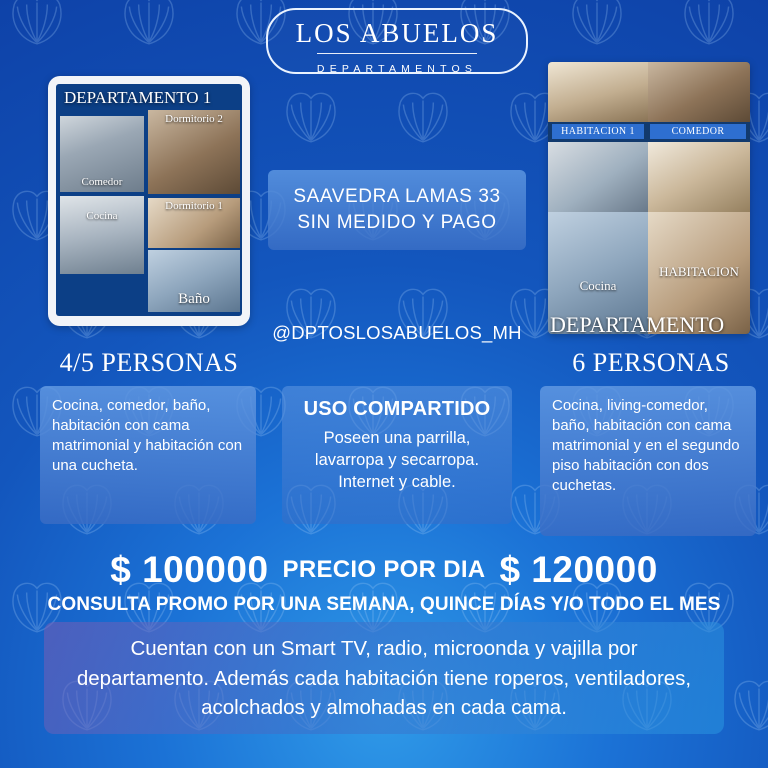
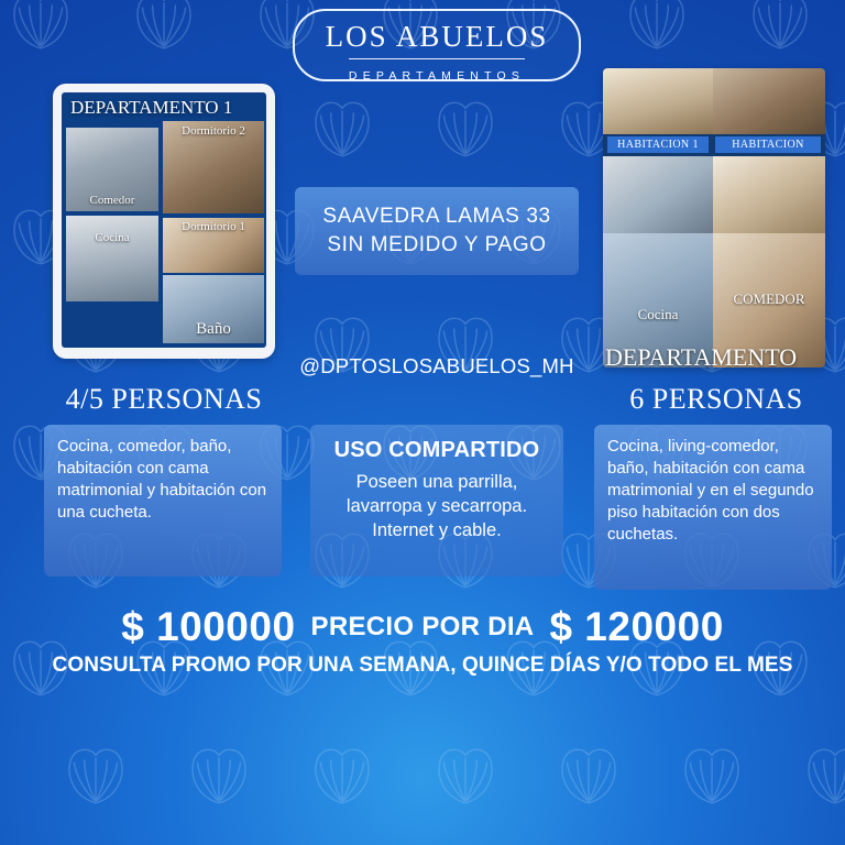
  LOS ABUELOS
  DEPARTAMENTOS
  DEPARTAMENTO 1
  Comedor
  Dormitorio 2
  Cocina
  Dormitorio 1
  Baño
  HABITACION 1
- COMEDOR
+ HABITACION
  Cocina
- HABITACION
+ COMEDOR
  DEPARTAMENTO
  SAAVEDRA LAMAS 33
  SIN MEDIDO Y PAGO
  @DPTOSLOSABUELOS_MH
  4/5 PERSONAS
  6 PERSONAS
  Cocina, comedor, baño, habitación con cama matrimonial y habitación con una cucheta.
  USO COMPARTIDO
  Poseen una parrilla, lavarropa y secarropa. Internet y cable.
  Cocina, living-comedor, baño, habitación con cama matrimonial y en el segundo piso habitación con dos cuchetas.
  $ 100000
  PRECIO POR DIA
  $ 120000
  CONSULTA PROMO POR UNA SEMANA, QUINCE DÍAS Y/O TODO EL MES
- Cuentan con un Smart TV, radio, microonda y vajilla por departamento. Además cada habitación tiene roperos, ventiladores, acolchados y almohadas en cada cama.
